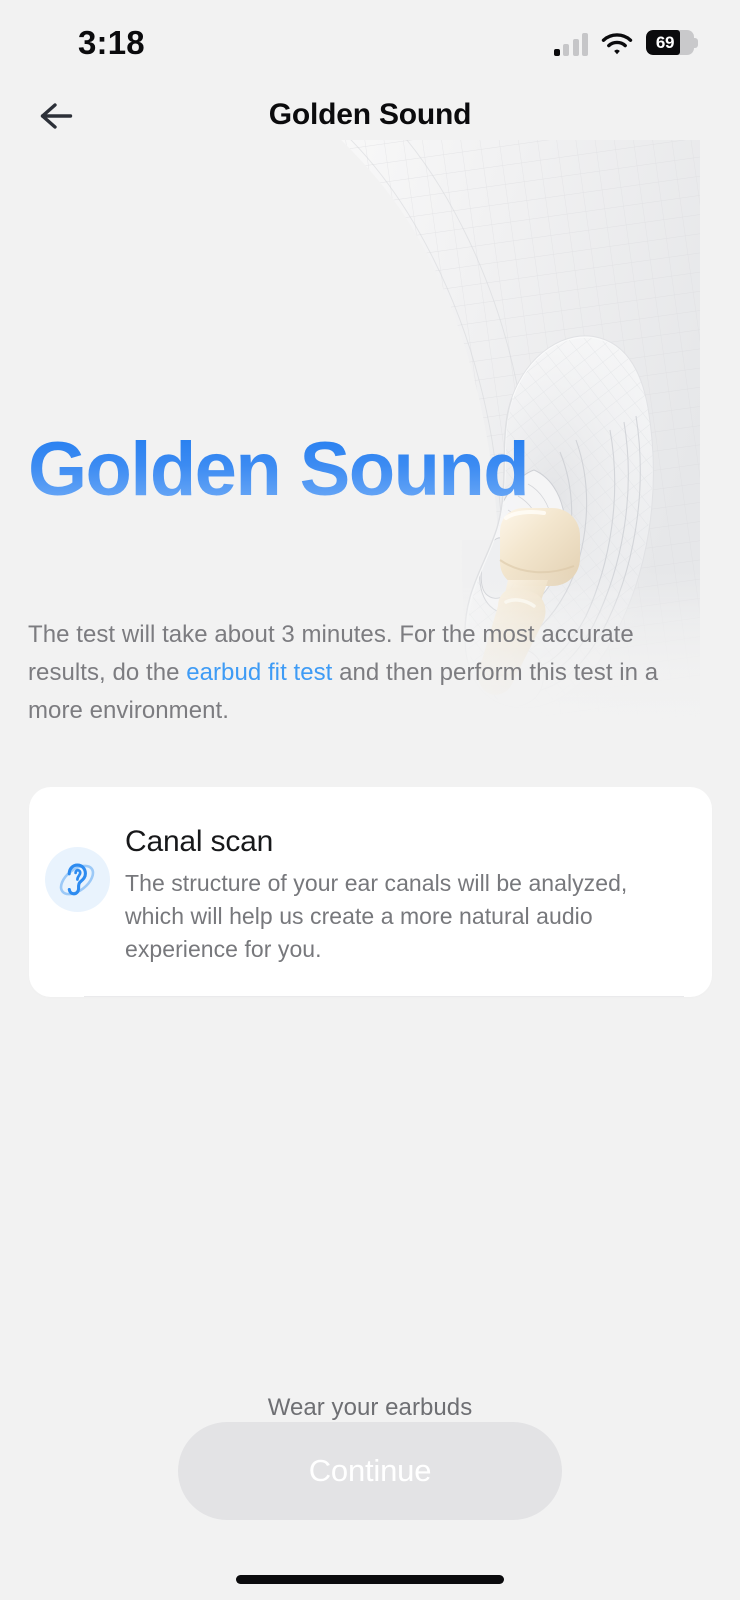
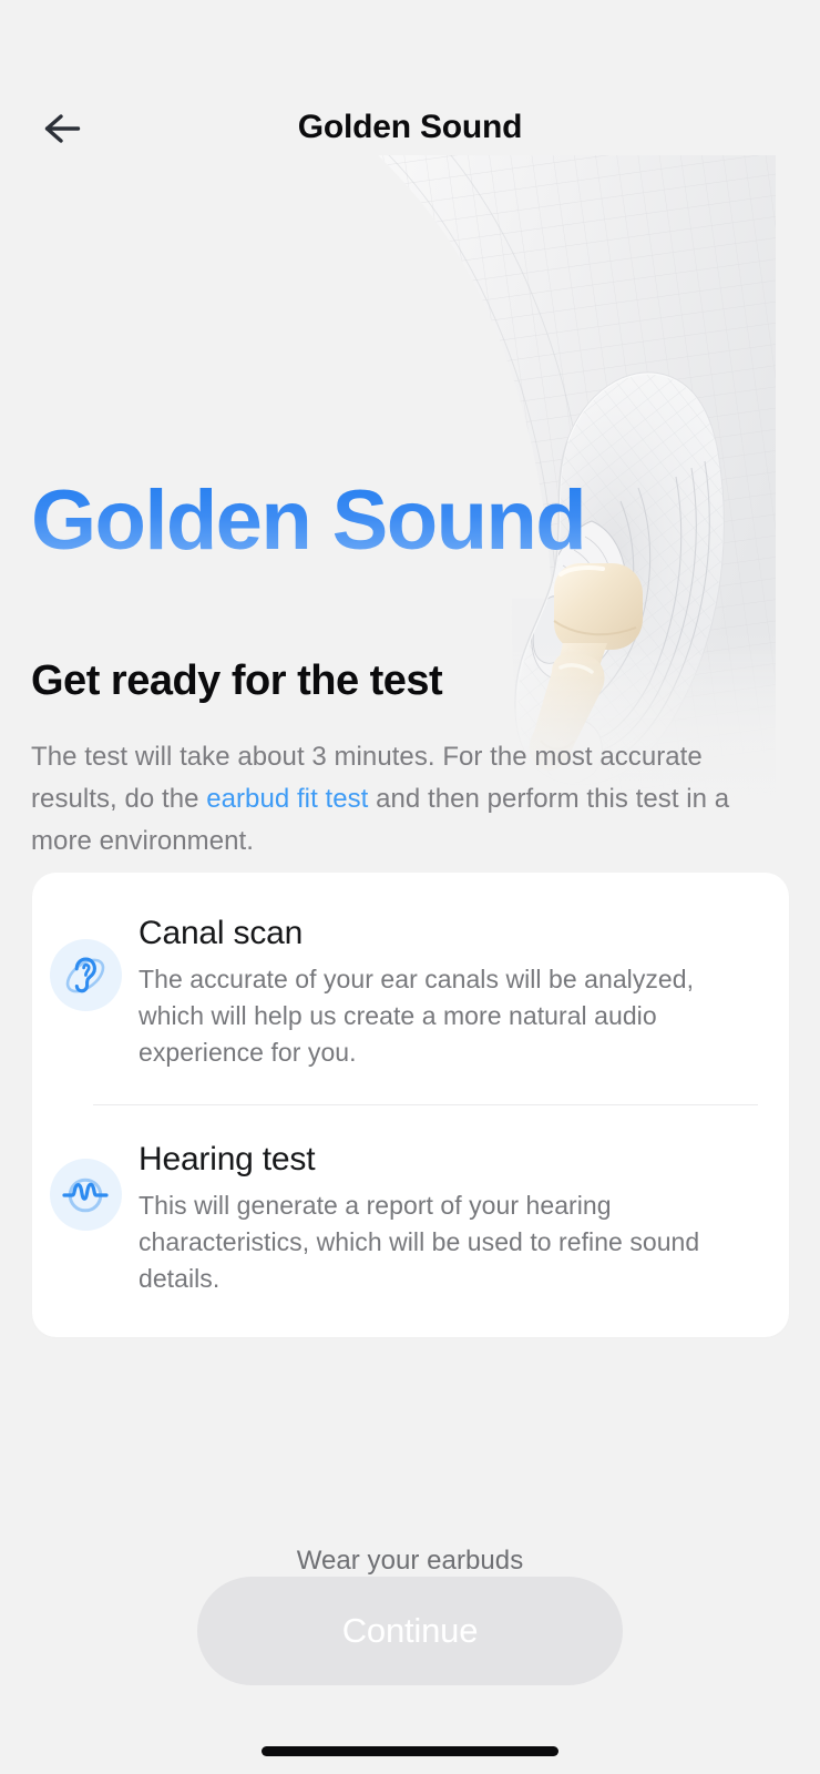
  Golden Sound
- 3:18
- 69
  Golden Sound
+ Get ready for the test
  The test will take about 3 minutes. For the most accurate results, do the earbud fit test and then perform this test in a more environment.
  Canal scan
- The structure of your ear canals will be analyzed, which will help us create a more natural audio experience for you.
+ The accurate of your ear canals will be analyzed, which will help us create a more natural audio experience for you.
+ Hearing test
+ This will generate a report of your hearing characteristics, which will be used to refine sound details.
  Wear your earbuds
  Continue
